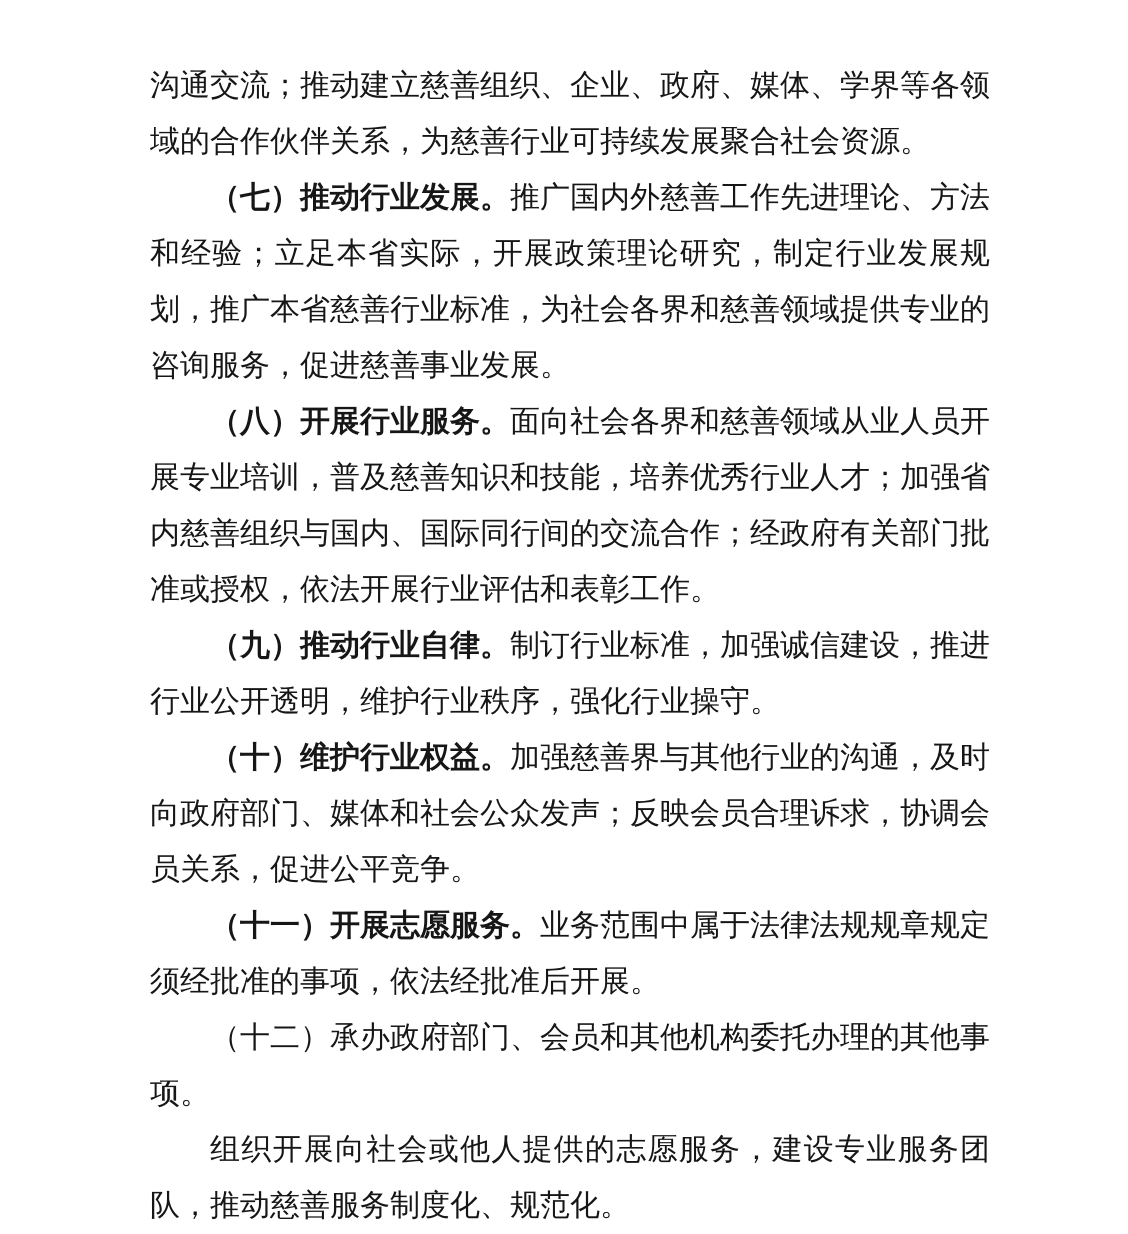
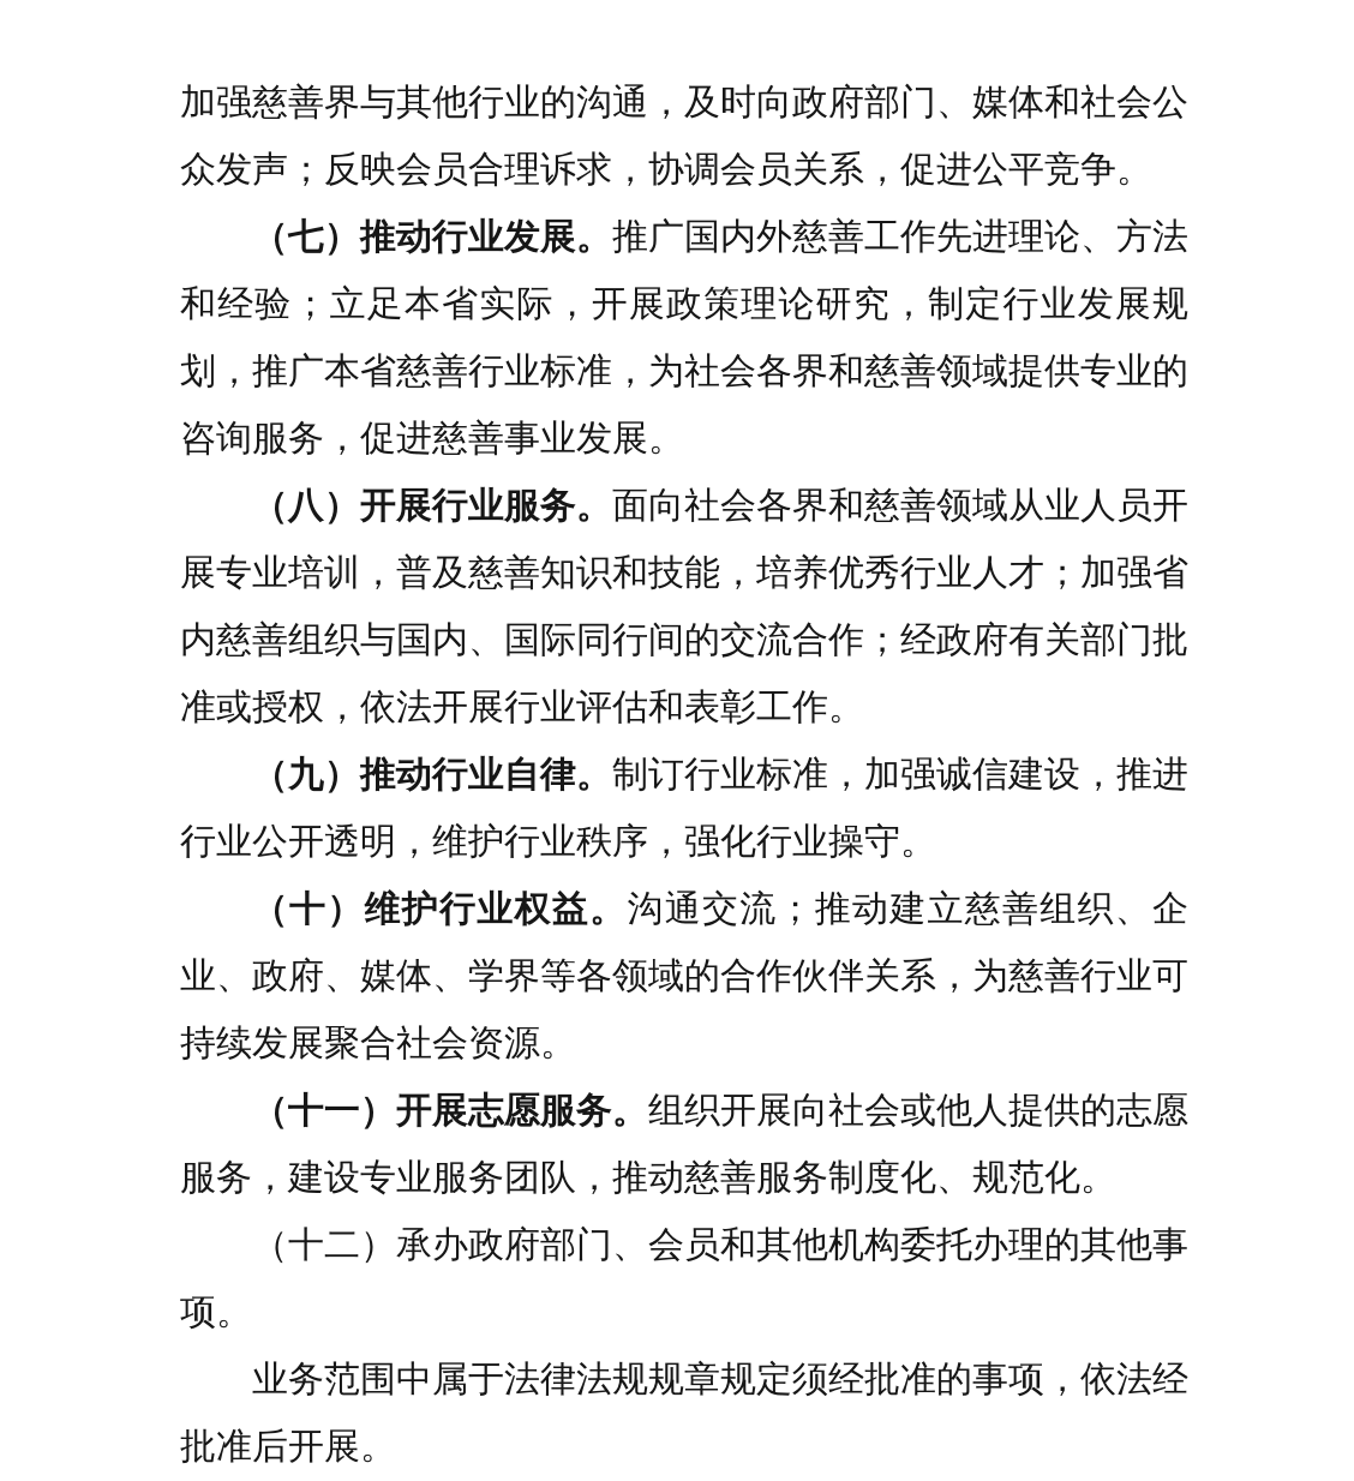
- 沟通交流；推动建立慈善组织、企业、政府、媒体、学界等各领域的合作伙伴关系，为慈善行业可持续发展聚合社会资源。
+ 加强慈善界与其他行业的沟通，及时向政府部门、媒体和社会公众发声；反映会员合理诉求，协调会员关系，促进公平竞争。
  （七）推动行业发展。推广国内外慈善工作先进理论、方法和经验；立足本省实际，开展政策理论研究，制定行业发展规划，推广本省慈善行业标准，为社会各界和慈善领域提供专业的咨询服务，促进慈善事业发展。
  （八）开展行业服务。面向社会各界和慈善领域从业人员开展专业培训，普及慈善知识和技能，培养优秀行业人才；加强省内慈善组织与国内、国际同行间的交流合作；经政府有关部门批准或授权，依法开展行业评估和表彰工作。
  （九）推动行业自律。制订行业标准，加强诚信建设，推进行业公开透明，维护行业秩序，强化行业操守。
- （十）维护行业权益。加强慈善界与其他行业的沟通，及时向政府部门、媒体和社会公众发声；反映会员合理诉求，协调会员关系，促进公平竞争。
+ （十）维护行业权益。沟通交流；推动建立慈善组织、企业、政府、媒体、学界等各领域的合作伙伴关系，为慈善行业可持续发展聚合社会资源。
- （十一）开展志愿服务。业务范围中属于法律法规规章规定须经批准的事项，依法经批准后开展。
+ （十一）开展志愿服务。组织开展向社会或他人提供的志愿服务，建设专业服务团队，推动慈善服务制度化、规范化。
  （十二）承办政府部门、会员和其他机构委托办理的其他事项。
- 组织开展向社会或他人提供的志愿服务，建设专业服务团队，推动慈善服务制度化、规范化。
+ 业务范围中属于法律法规规章规定须经批准的事项，依法经批准后开展。
